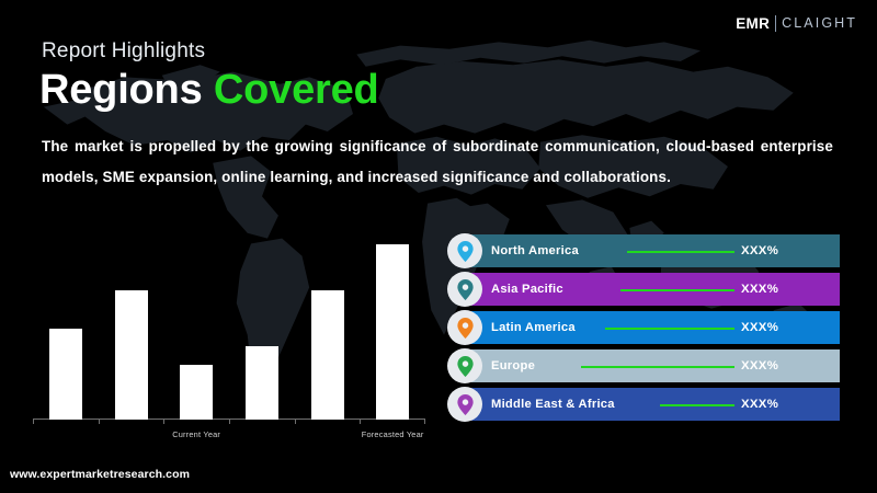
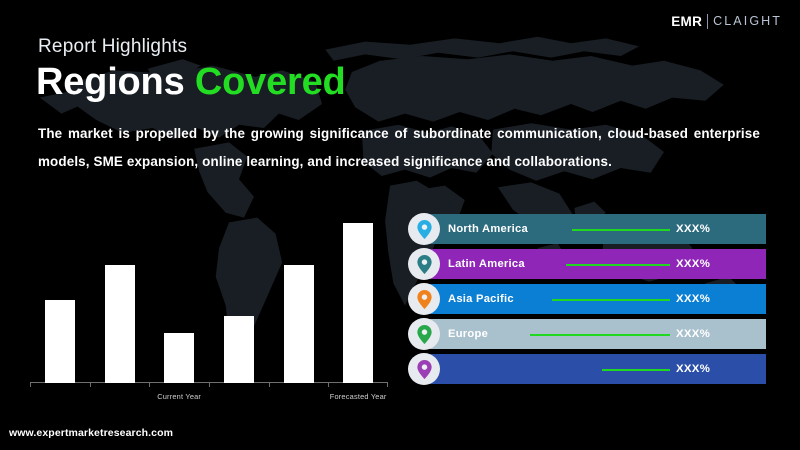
  EMR
  CLAIGHT
  Report Highlights
  Regions Covered
  The market is propelled by the growing significance of subordinate communication, cloud-based enterprise models, SME expansion, online learning, and increased significance and collaborations.
  Current Year
  Forecasted Year
  North America
  XXX%
- Asia Pacific
+ Latin America
  XXX%
- Latin America
+ Asia Pacific
  XXX%
  Europe
  XXX%
- Middle East & Africa
  XXX%
  www.expertmarketresearch.com
